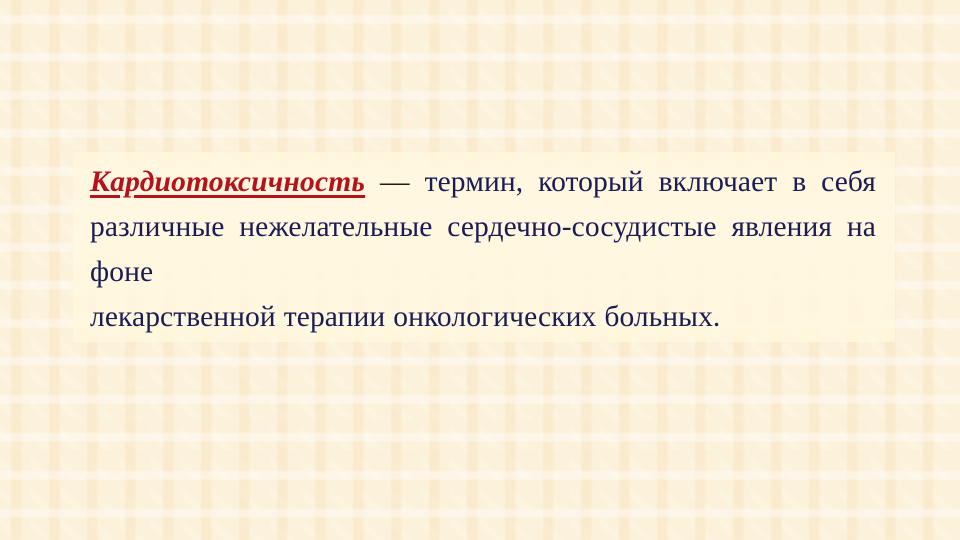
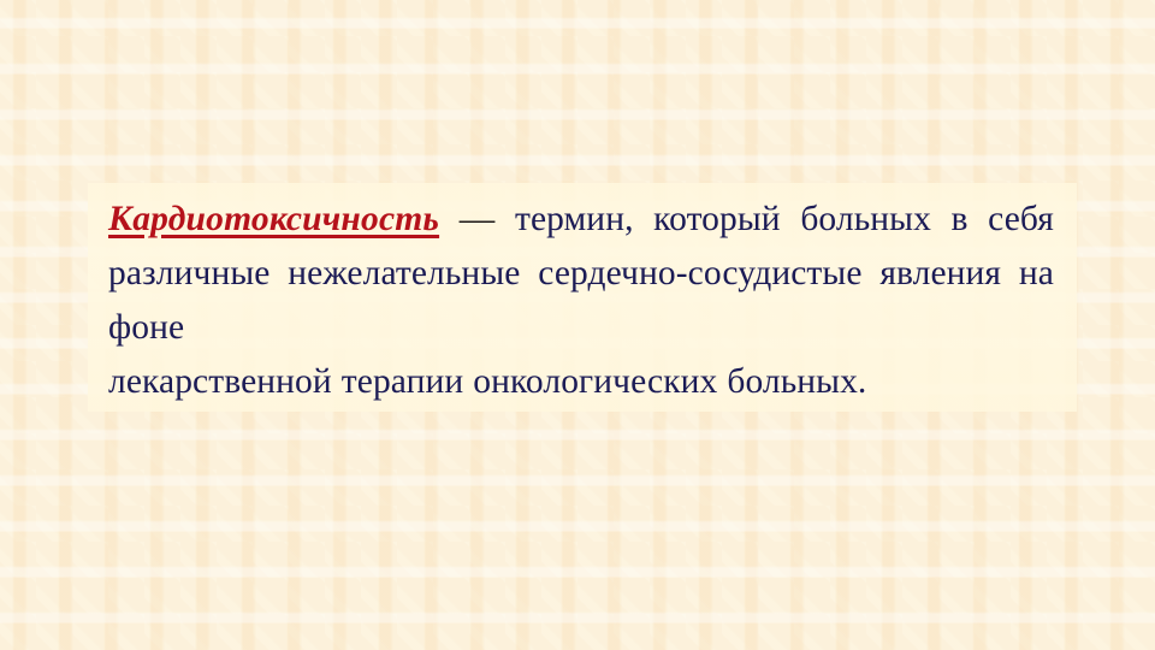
- Кардиотоксичность — термин, который включает в себя различные нежелательные сердечно-сосудистые явления на фоне
+ Кардиотоксичность — термин, который больных в себя различные нежелательные сердечно-сосудистые явления на фоне
  лекарственной терапии онкологических больных.
